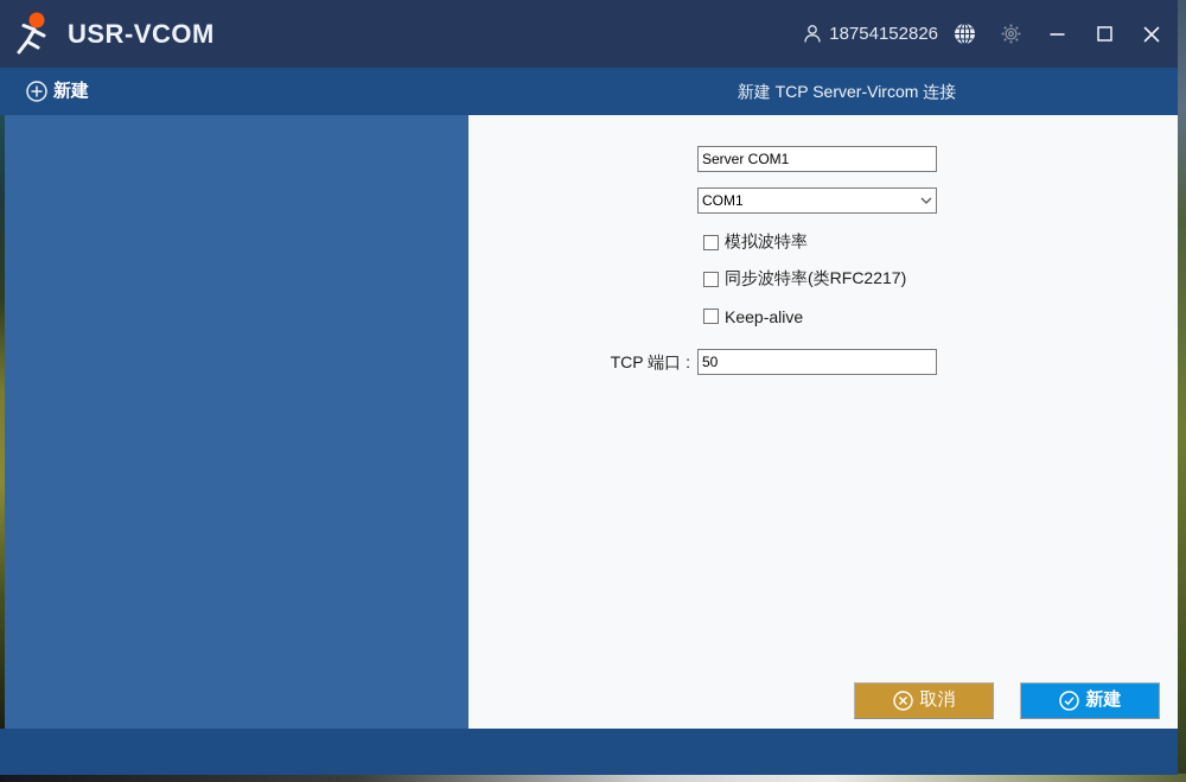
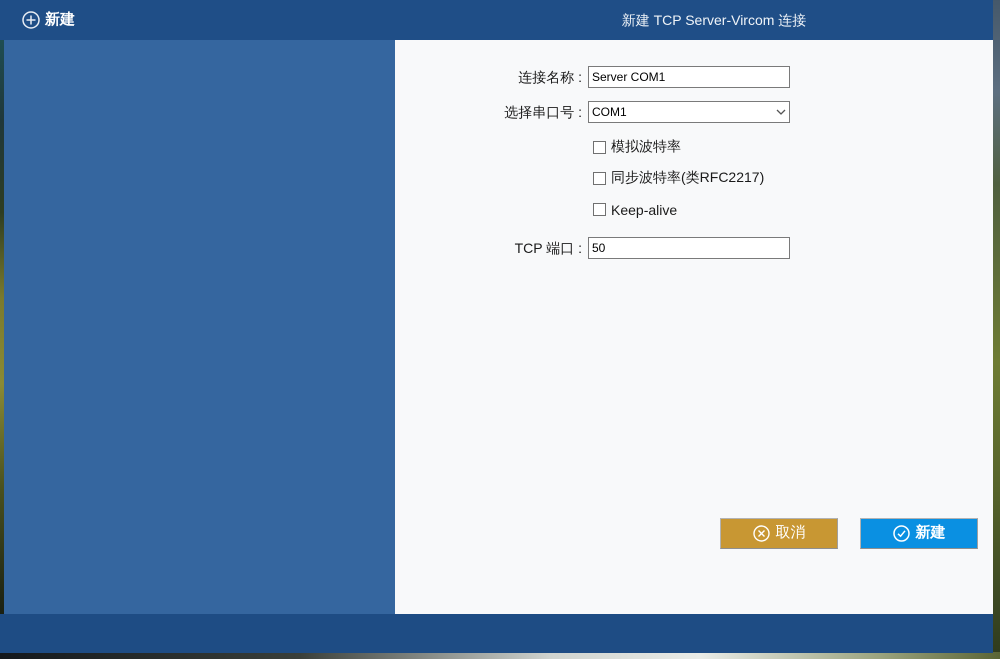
- USR-VCOM
- 18754152826
  新建
  新建 TCP Server-Vircom 连接
+ 连接名称 :
  Server COM1
+ 选择串口号 :
  COM1
  模拟波特率
  同步波特率(类RFC2217)
  Keep-alive
  TCP 端口 :
  50
  取消
  新建
